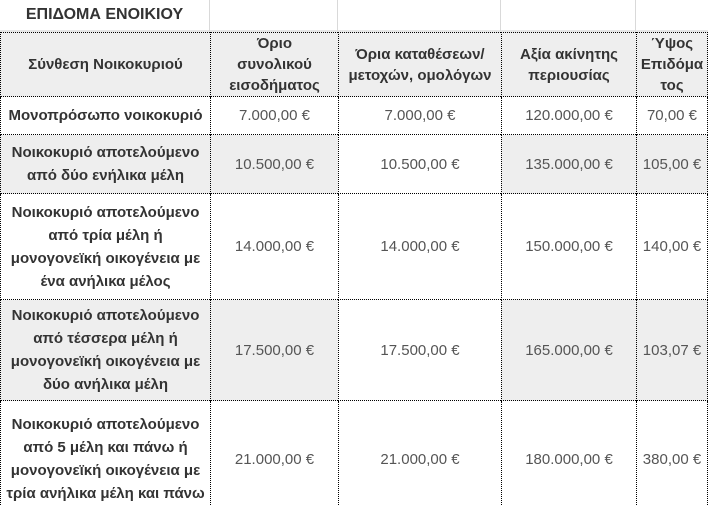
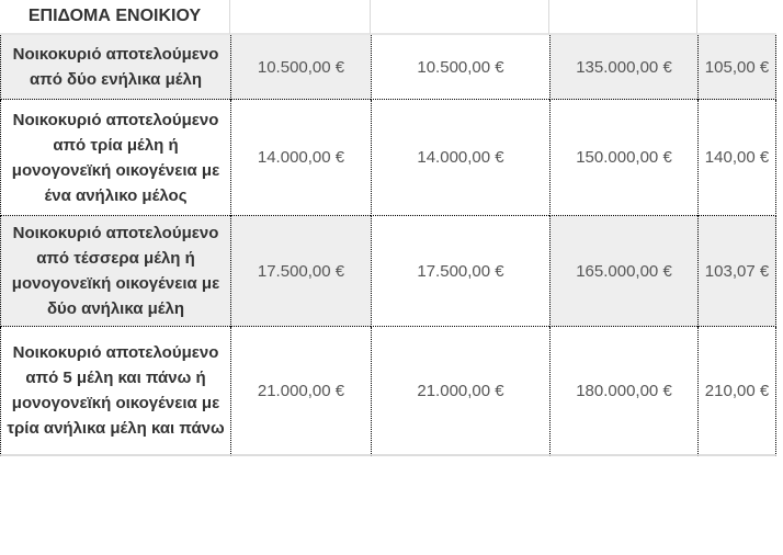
  ΕΠΙΔΟΜΑ ΕΝΟΙΚΙΟΥ
- Σύνθεση Νοικοκυριού	Όριο συνολικού εισοδήματος	Όρια καταθέσεων/ μετοχών, ομολόγων	Αξία ακίνητης περιουσίας	Ύψος Επιδόμα τος
- Μονοπρόσωπο νοικοκυριό	7.000,00 €	7.000,00 €	120.000,00 €	70,00 €
  Νοικοκυριό αποτελούμενο από δύο ενήλικα μέλη	10.500,00 €	10.500,00 €	135.000,00 €	105,00 €
- Νοικοκυριό αποτελούμενο από τρία μέλη ή μονογονεϊκή οικογένεια με ένα ανήλικα μέλος	14.000,00 €	14.000,00 €	150.000,00 €	140,00 €
+ Νοικοκυριό αποτελούμενο από τρία μέλη ή μονογονεϊκή οικογένεια με ένα ανήλικο μέλος	14.000,00 €	14.000,00 €	150.000,00 €	140,00 €
  Νοικοκυριό αποτελούμενο από τέσσερα μέλη ή μονογονεϊκή οικογένεια με δύο ανήλικα μέλη	17.500,00 €	17.500,00 €	165.000,00 €	103,07 €
- Νοικοκυριό αποτελούμενο από 5 μέλη και πάνω ή μονογονεϊκή οικογένεια με τρία ανήλικα μέλη και πάνω	21.000,00 €	21.000,00 €	180.000,00 €	380,00 €
+ Νοικοκυριό αποτελούμενο από 5 μέλη και πάνω ή μονογονεϊκή οικογένεια με τρία ανήλικα μέλη και πάνω	21.000,00 €	21.000,00 €	180.000,00 €	210,00 €
